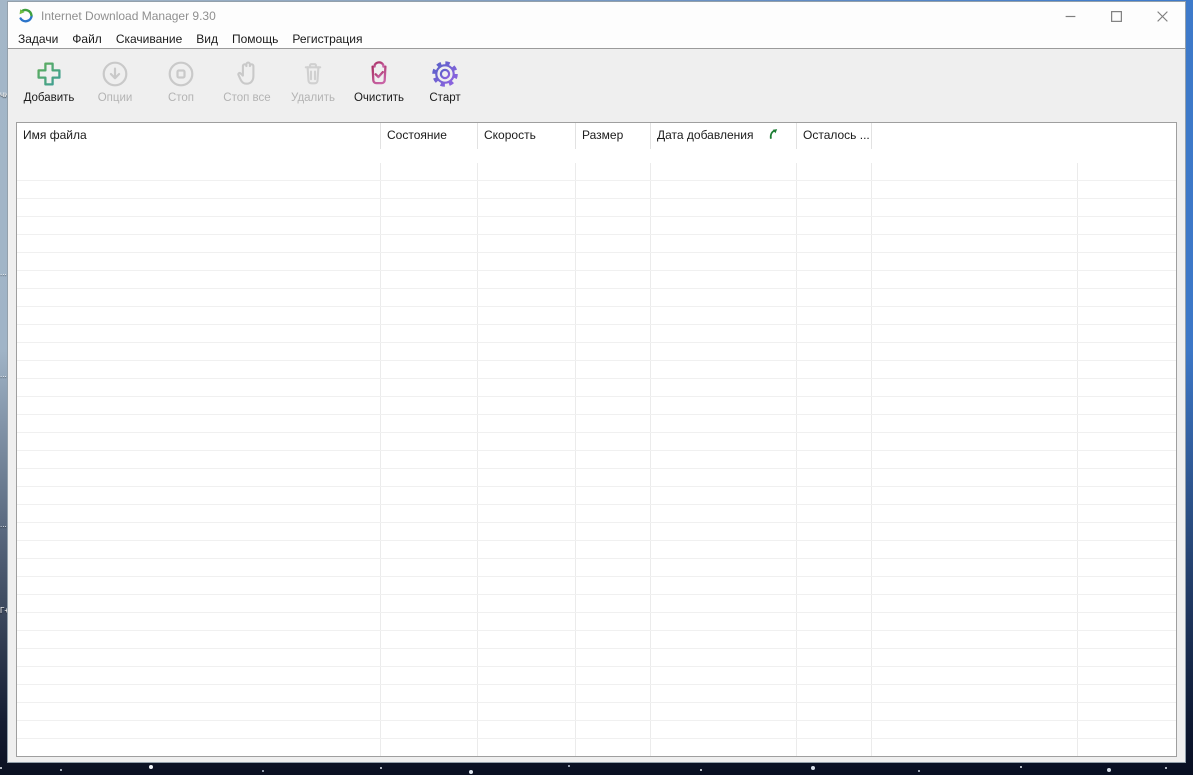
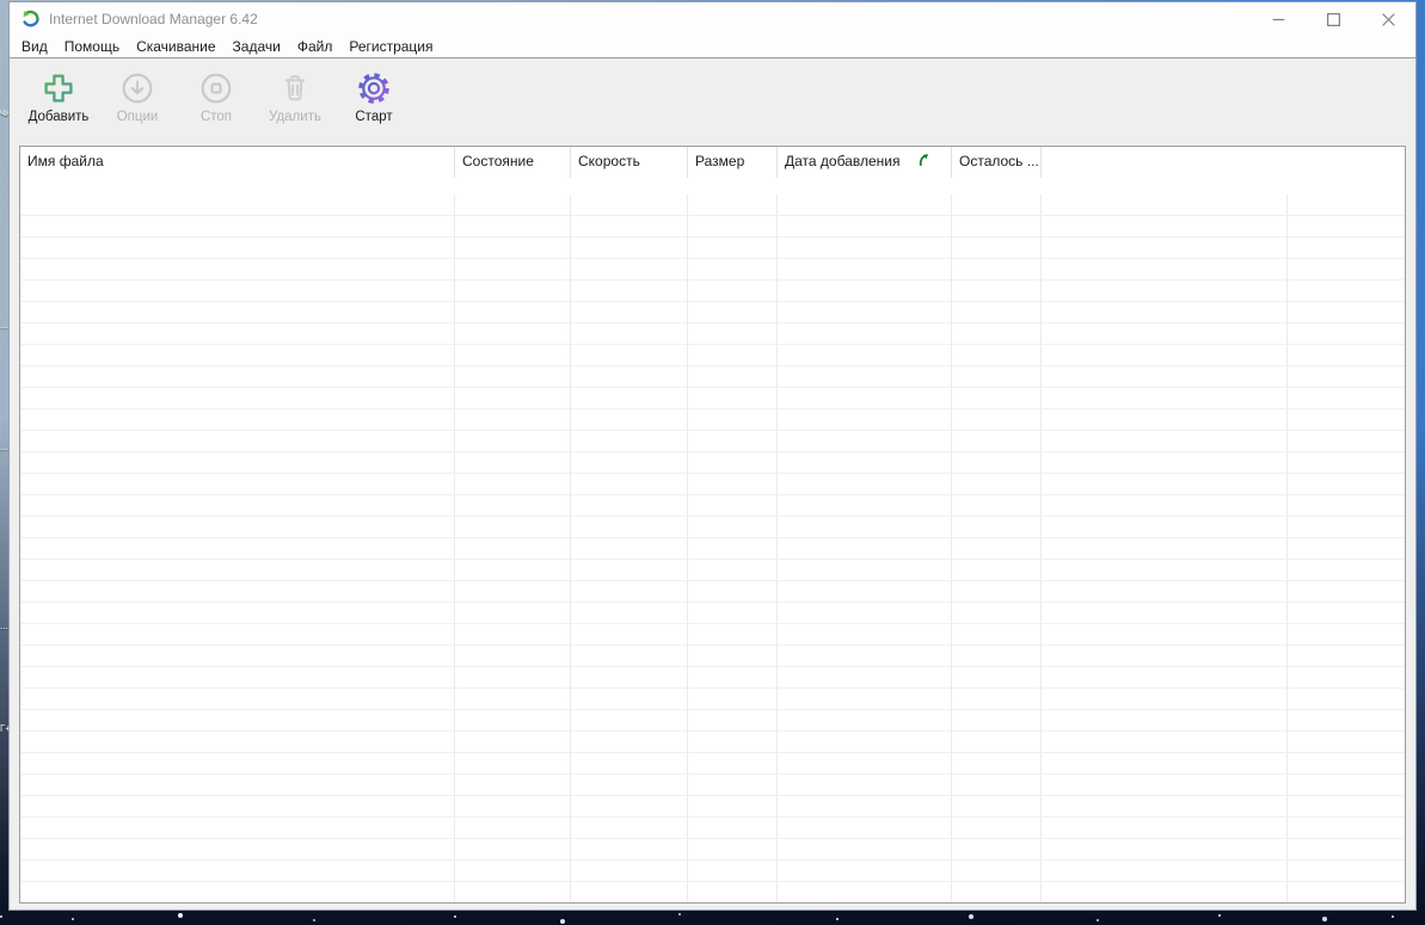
  чи
  ...
  ...
  ...
  Г+
- Internet Download Manager 9.30
+ Internet Download Manager 6.42
- Задачи
+ Вид
- Файл
+ Помощь
  Скачивание
- Вид
+ Задачи
- Помощь
+ Файл
  Регистрация
  Добавить
  Опции
  Стоп
- Стоп все
  Удалить
- Очистить
  Старт
  Имя файла
  Состояние
  Скорость
  Размер
  Дата добавления
  Осталось ...
